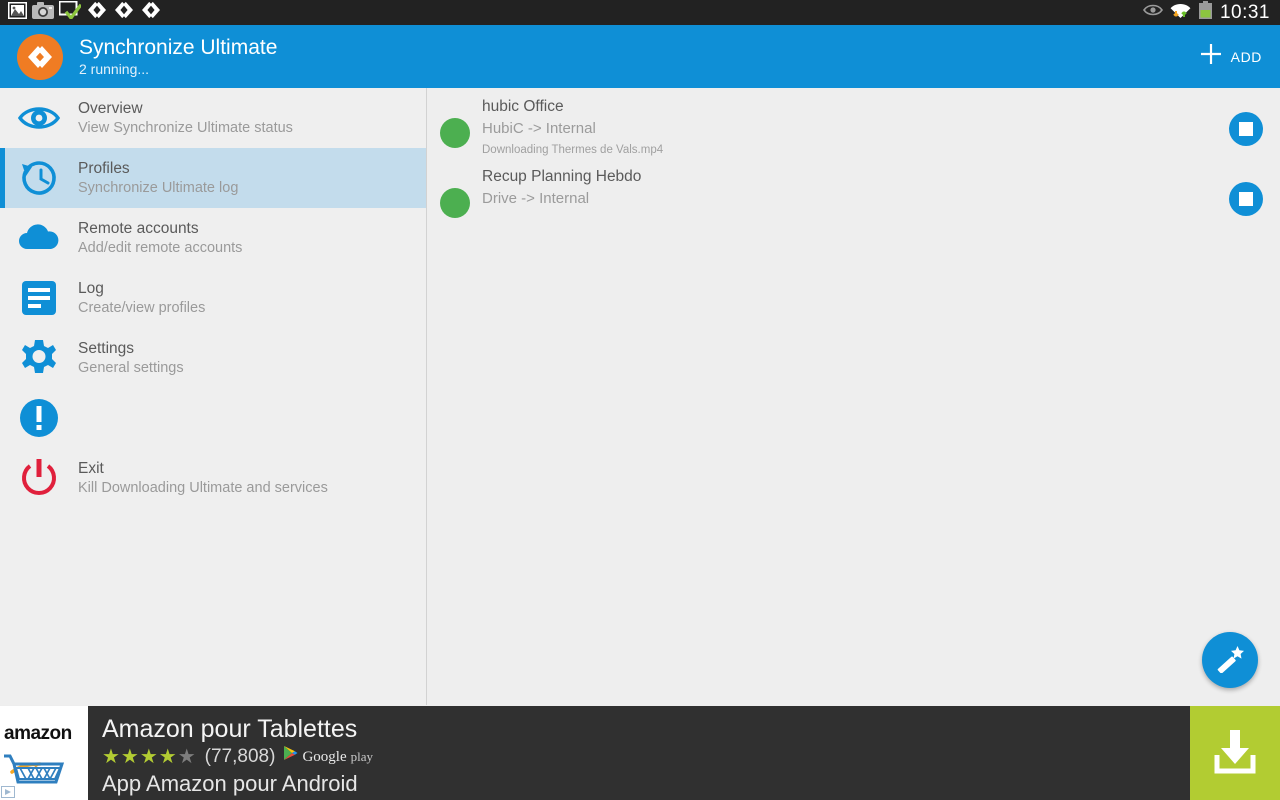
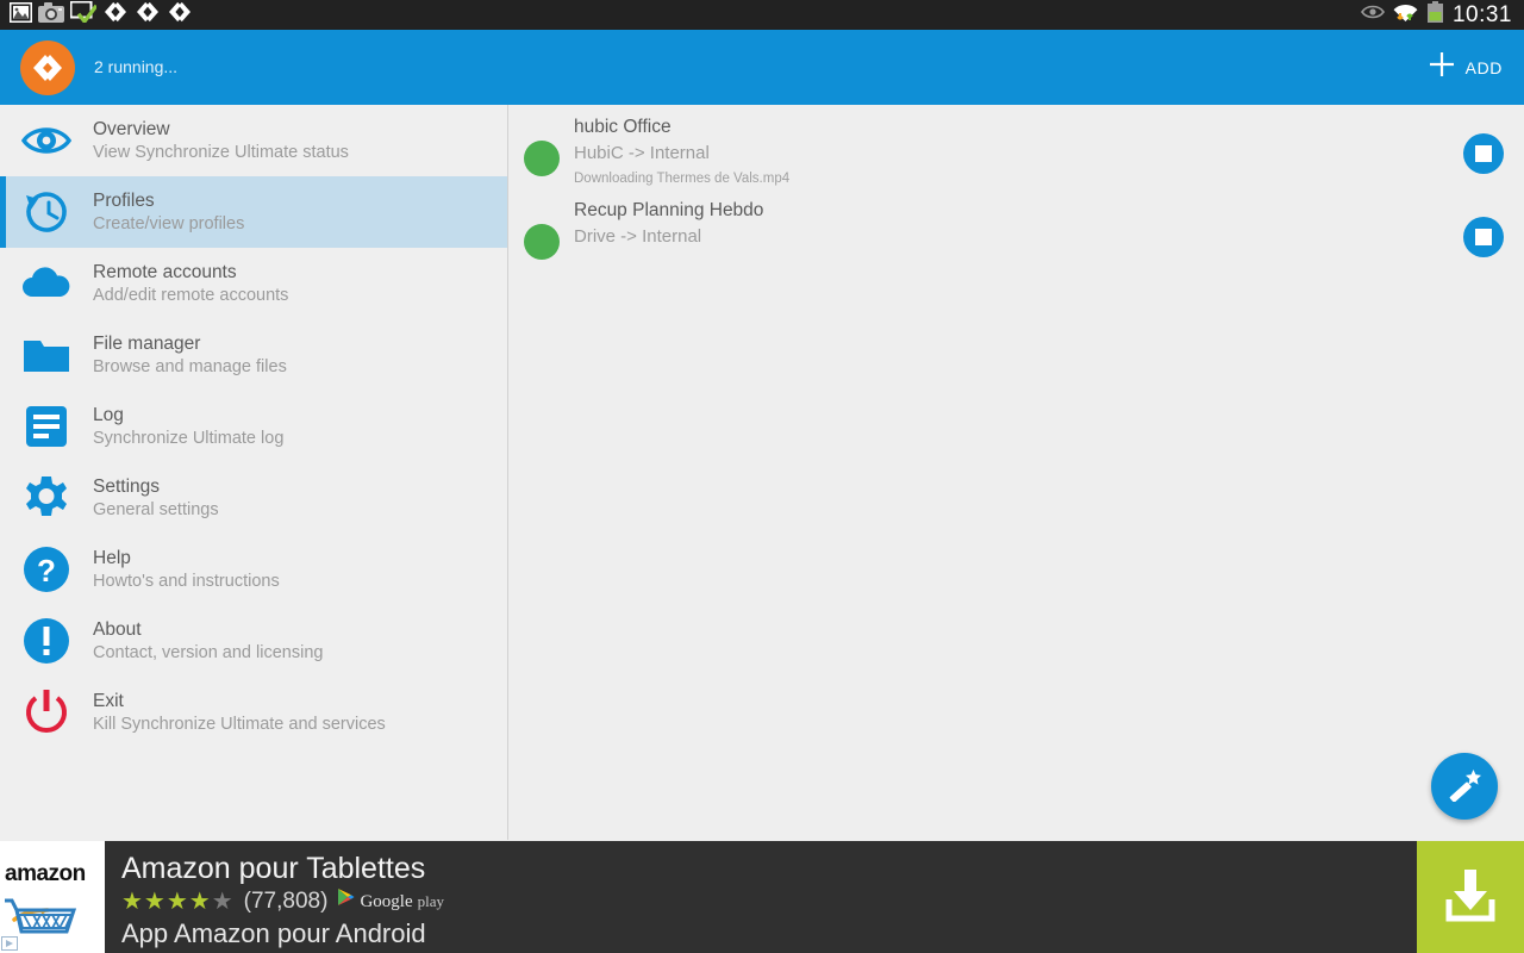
  10:31
- Synchronize Ultimate
  2 running...
  ADD
  Overview
  View Synchronize Ultimate status
  Profiles
- Synchronize Ultimate log
+ Create/view profiles
  Remote accounts
  Add/edit remote accounts
+ File manager
+ Browse and manage files
  Log
- Create/view profiles
+ Synchronize Ultimate log
  Settings
  General settings
+ ?
+ Help
+ Howto's and instructions
+ About
+ Contact, version and licensing
  Exit
- Kill Downloading Ultimate and services
+ Kill Synchronize Ultimate and services
  hubic Office
  HubiC -> Internal
  Downloading Thermes de Vals.mp4
  Recup Planning Hebdo
  Drive -> Internal
  amazon
  Amazon pour Tablettes
  ★★★★★
  (77,808)
  Google
  play
  App Amazon pour Android
